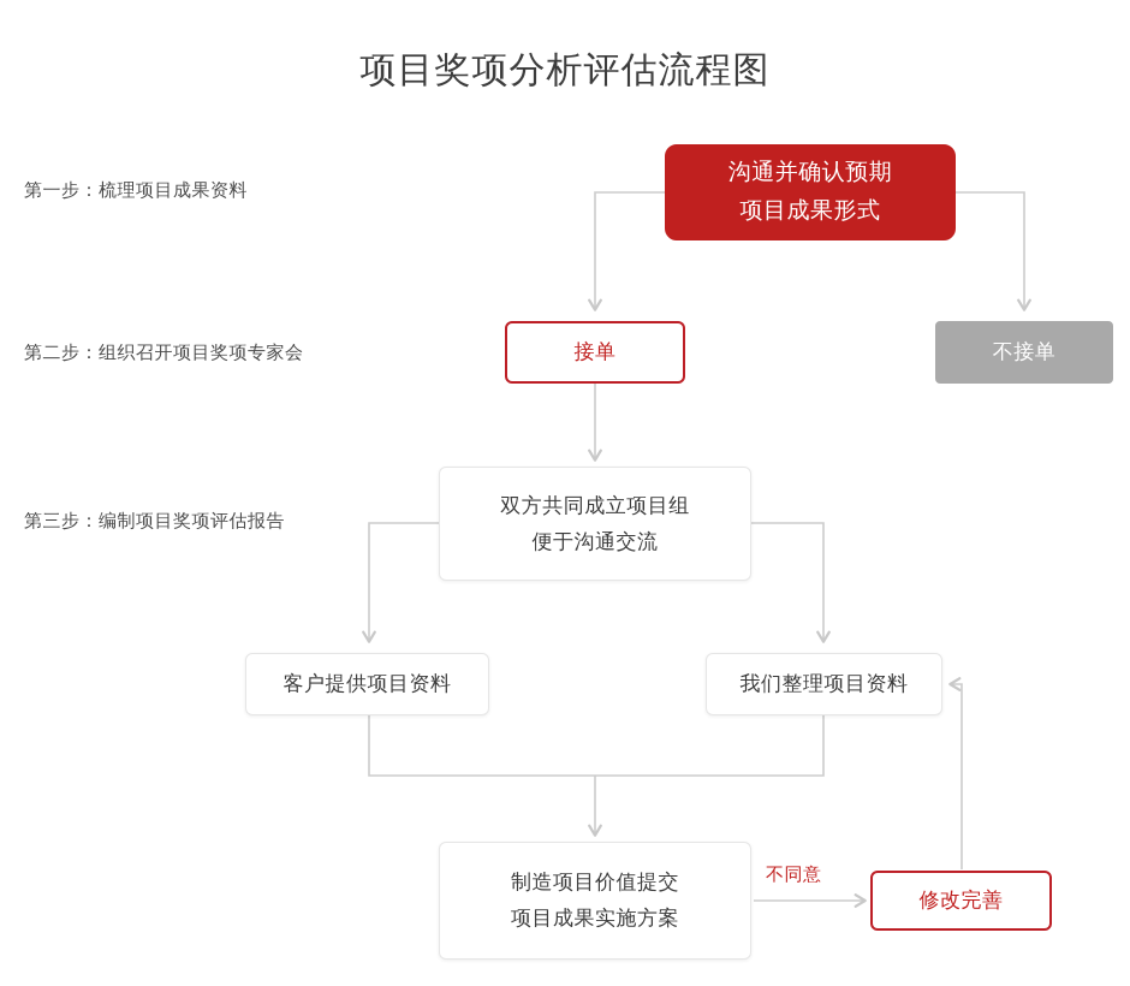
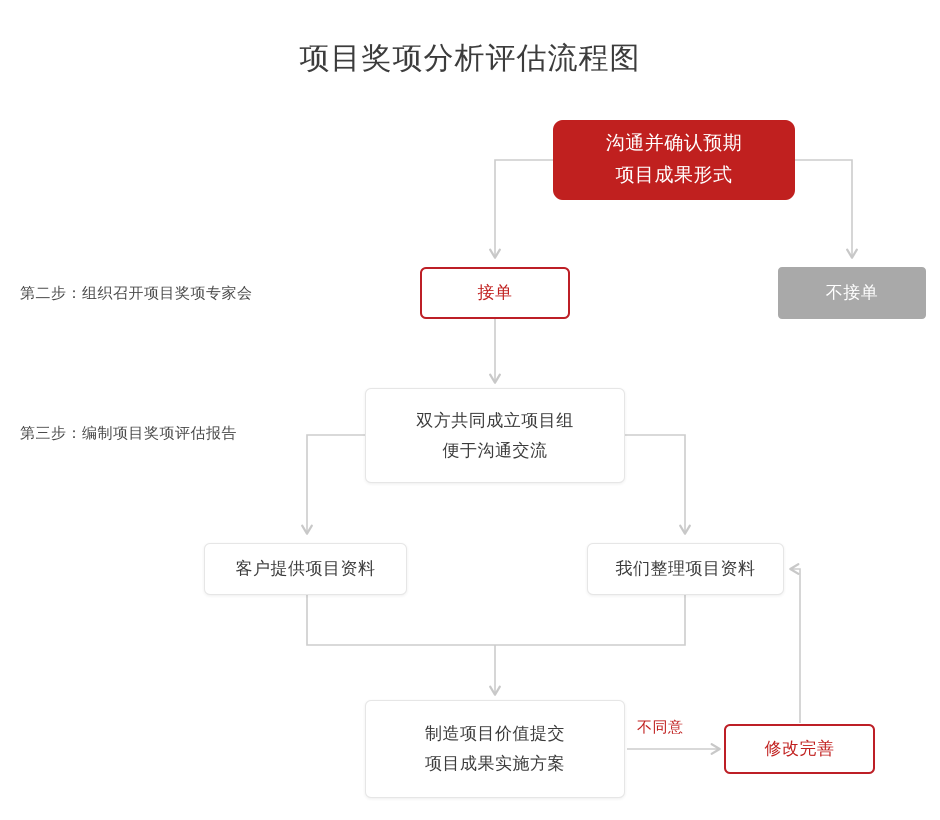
  项目奖项分析评估流程图
- 第一步：梳理项目成果资料
  第二步：组织召开项目奖项专家会
  第三步：编制项目奖项评估报告
  沟通并确认预期
  项目成果形式
  接单
  不接单
  双方共同成立项目组
  便于沟通交流
  客户提供项目资料
  我们整理项目资料
  制造项目价值提交
  项目成果实施方案
  修改完善
  不同意
